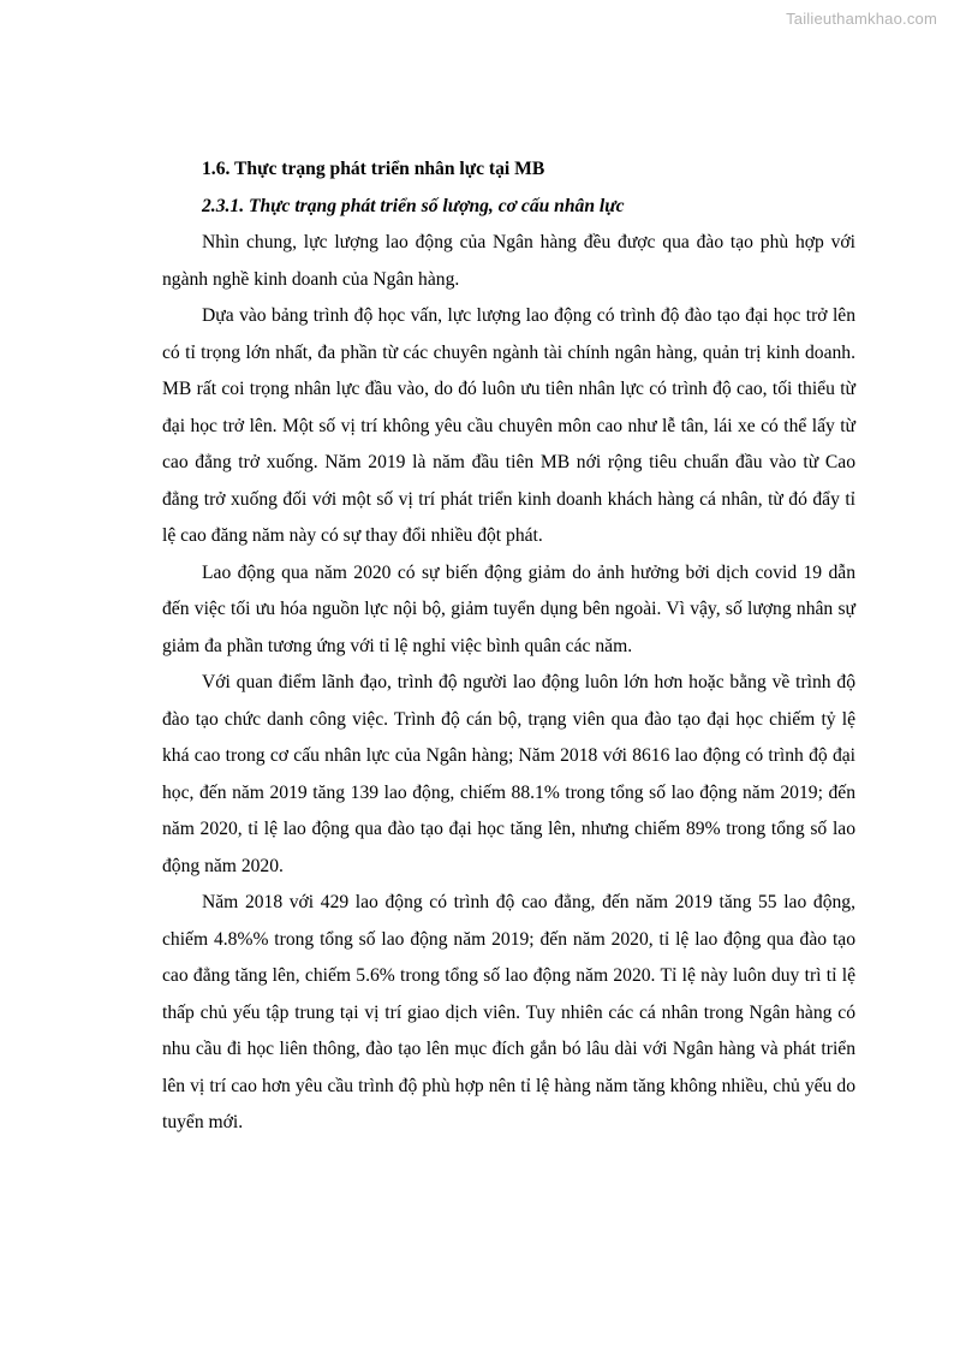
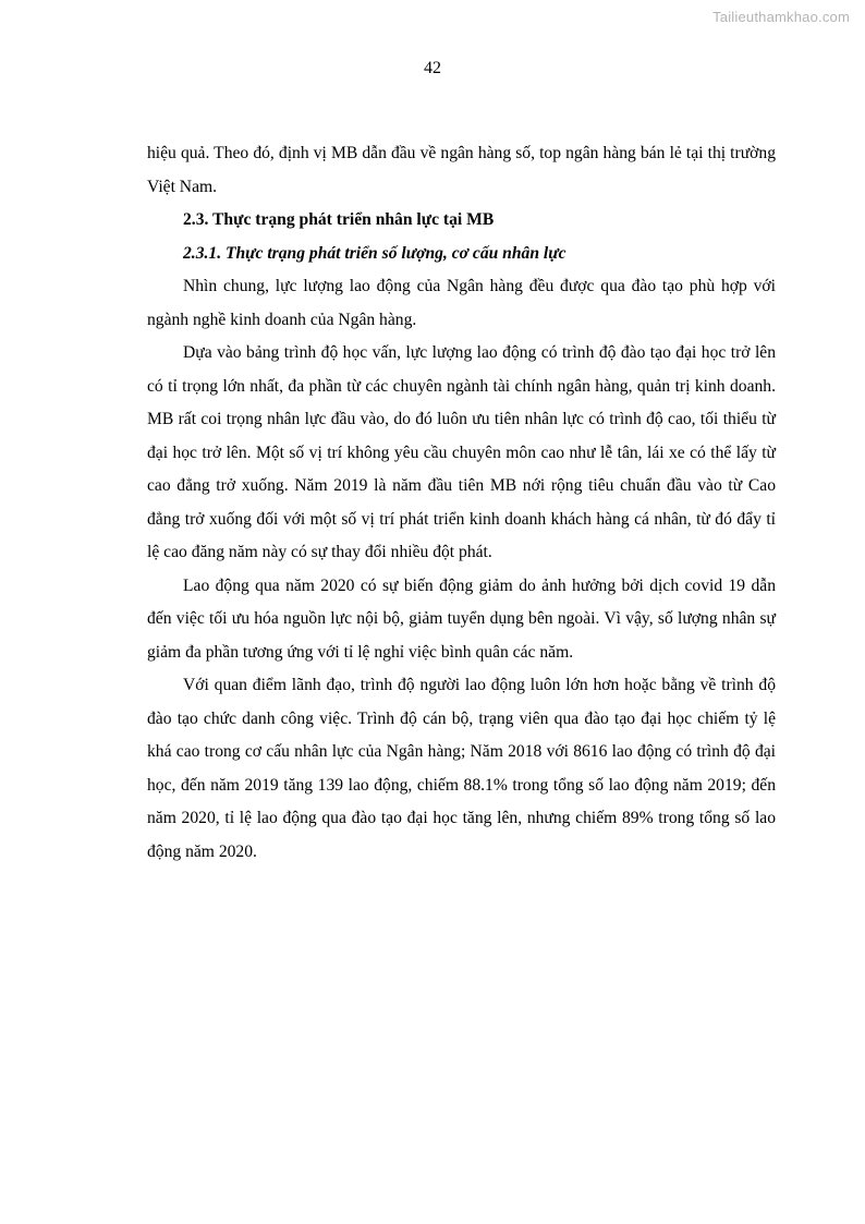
  Tailieuthamkhao.com
+ 42
+ hiệu quả. Theo đó, định vị MB dẫn đầu về ngân hàng số, top ngân hàng bán lẻ tại thị trường Việt Nam.
- 1.6. Thực trạng phát triển nhân lực tại MB
+ 2.3. Thực trạng phát triển nhân lực tại MB
  2.3.1. Thực trạng phát triển số lượng, cơ cấu nhân lực
  Nhìn chung, lực lượng lao động của Ngân hàng đều được qua đào tạo phù hợp với ngành nghề kinh doanh của Ngân hàng.
  Dựa vào bảng trình độ học vấn, lực lượng lao động có trình độ đào tạo đại học trở lên có tỉ trọng lớn nhất, đa phần từ các chuyên ngành tài chính ngân hàng, quản trị kinh doanh. MB rất coi trọng nhân lực đầu vào, do đó luôn ưu tiên nhân lực có trình độ cao, tối thiểu từ đại học trở lên. Một số vị trí không yêu cầu chuyên môn cao như lễ tân, lái xe có thể lấy từ cao đẳng trở xuống. Năm 2019 là năm đầu tiên MB nới rộng tiêu chuẩn đầu vào từ Cao đẳng trở xuống đối với một số vị trí phát triển kinh doanh khách hàng cá nhân, từ đó đẩy tỉ lệ cao đăng năm này có sự thay đổi nhiều đột phát.
  Lao động qua năm 2020 có sự biến động giảm do ảnh hưởng bởi dịch covid 19 dẫn đến việc tối ưu hóa nguồn lực nội bộ, giảm tuyển dụng bên ngoài. Vì vậy, số lượng nhân sự giảm đa phần tương ứng với tỉ lệ nghỉ việc bình quân các năm.
  Với quan điểm lãnh đạo, trình độ người lao động luôn lớn hơn hoặc bằng về trình độ đào tạo chức danh công việc. Trình độ cán bộ, trạng viên qua đào tạo đại học chiếm tỷ lệ khá cao trong cơ cấu nhân lực của Ngân hàng; Năm 2018 với 8616 lao động có trình độ đại học, đến năm 2019 tăng 139 lao động, chiếm 88.1% trong tổng số lao động năm 2019; đến năm 2020, tỉ lệ lao động qua đào tạo đại học tăng lên, nhưng chiếm 89% trong tổng số lao động năm 2020.
- Năm 2018 với 429 lao động có trình độ cao đẳng, đến năm 2019 tăng 55 lao động, chiếm 4.8%% trong tổng số lao động năm 2019; đến năm 2020, tỉ lệ lao động qua đào tạo cao đẳng tăng lên, chiếm 5.6% trong tổng số lao động năm 2020. Tỉ lệ này luôn duy trì tỉ lệ thấp chủ yếu tập trung tại vị trí giao dịch viên. Tuy nhiên các cá nhân trong Ngân hàng có nhu cầu đi học liên thông, đào tạo lên mục đích gắn bó lâu dài với Ngân hàng và phát triển lên vị trí cao hơn yêu cầu trình độ phù hợp nên tỉ lệ hàng năm tăng không nhiều, chủ yếu do tuyển mới.
